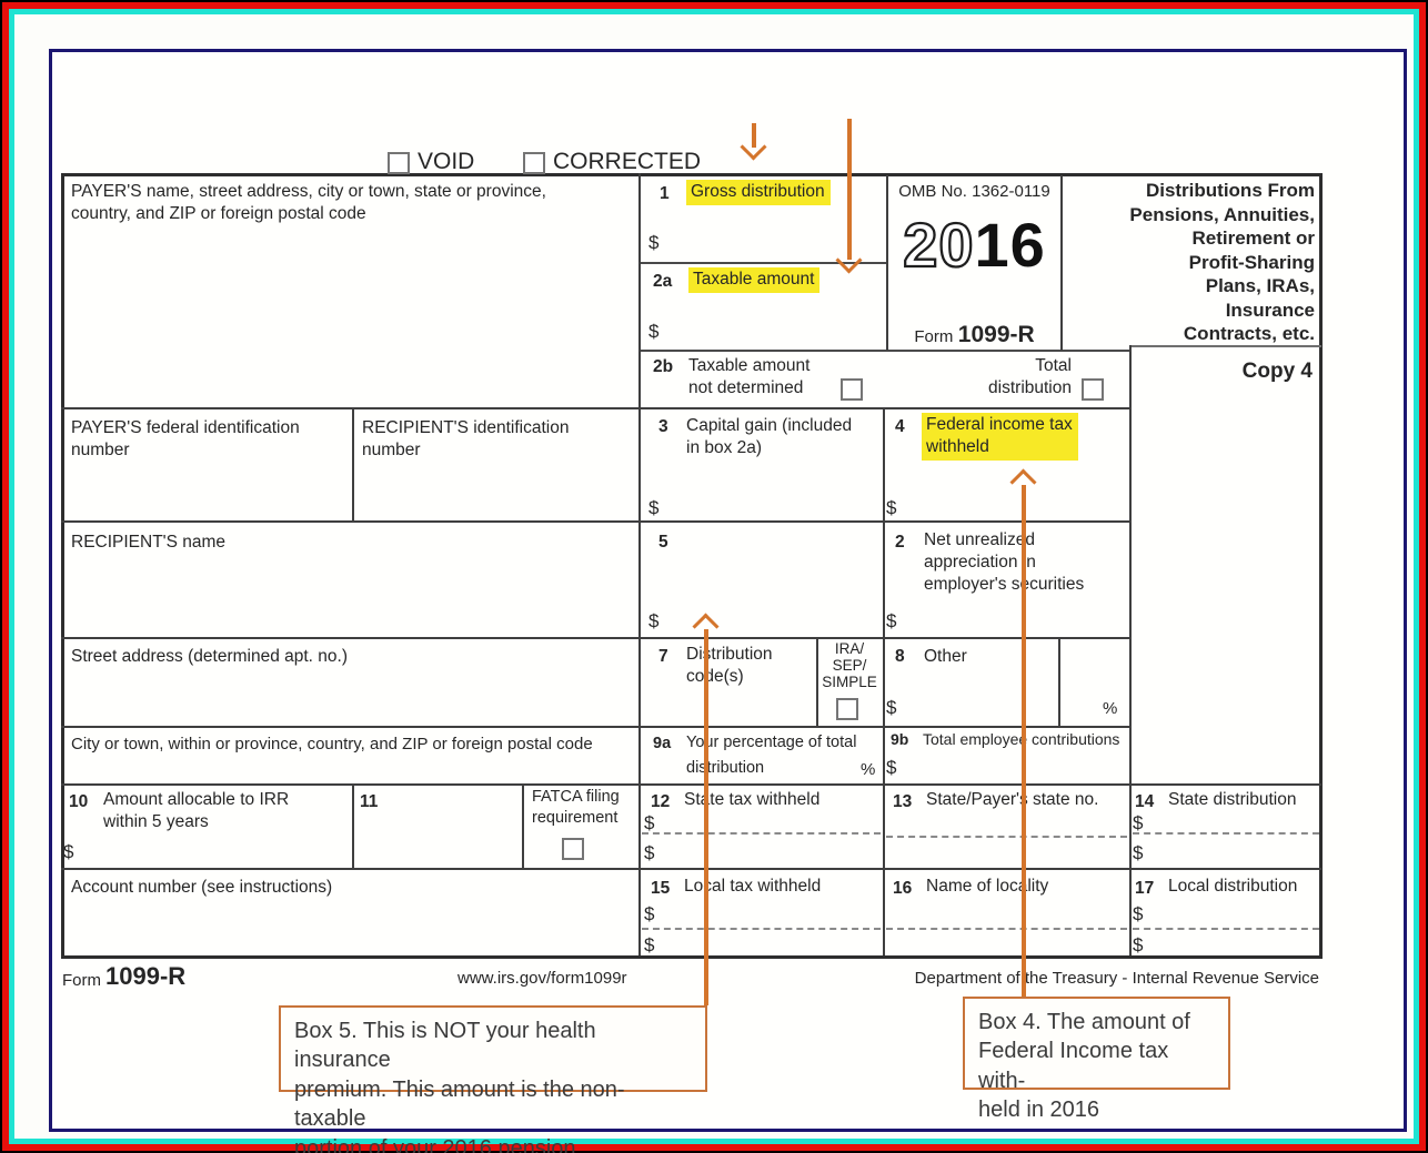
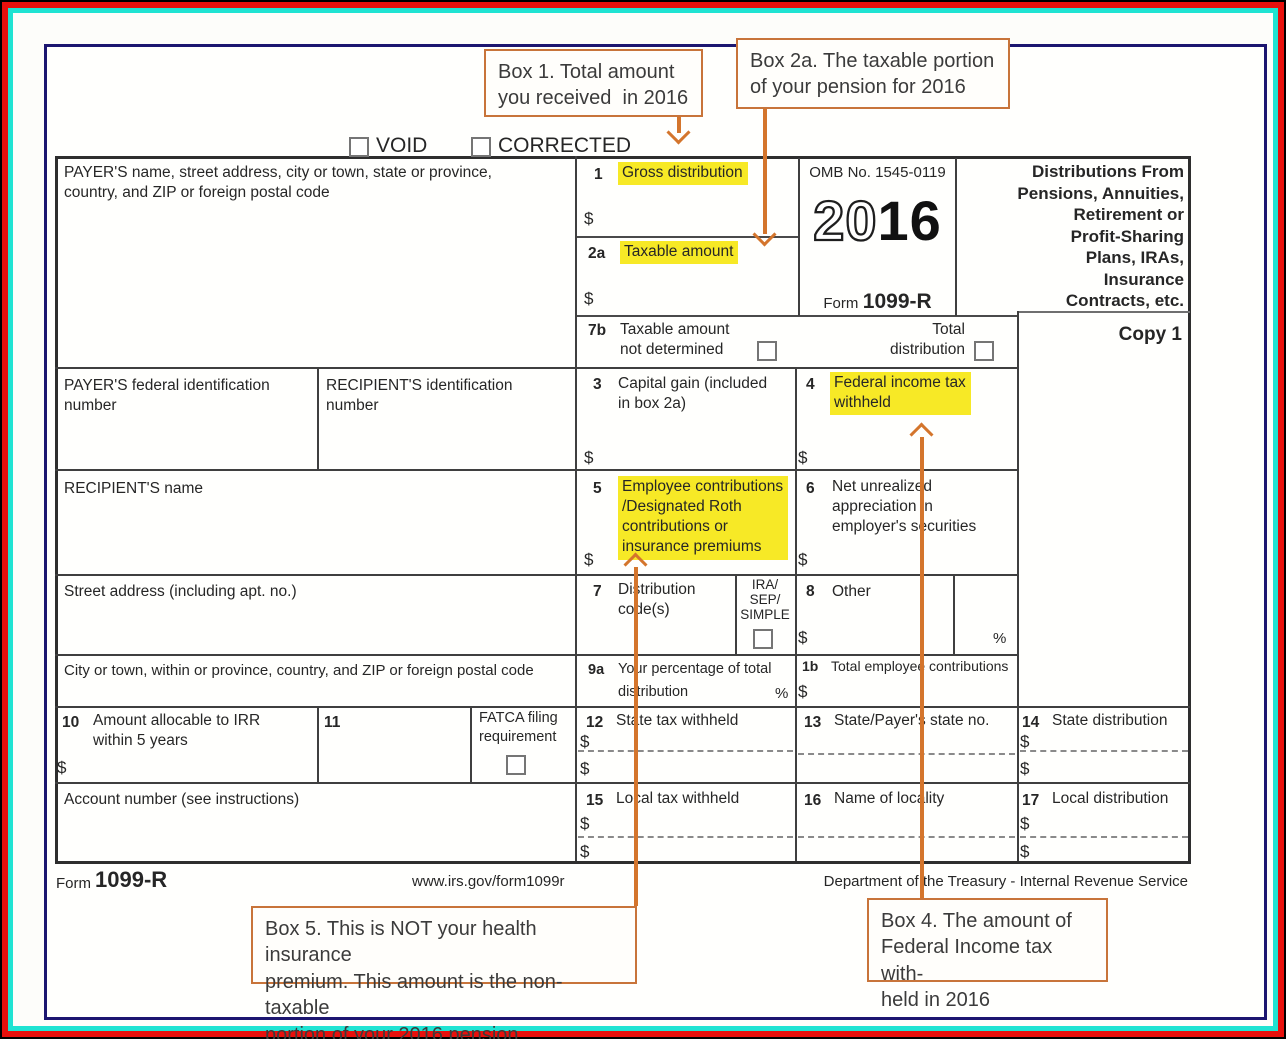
  VOID
  CORRECTED
  PAYER'S name, street address, city or town, state or province,
  country, and ZIP or foreign postal code
  PAYER'S federal identification
  number
  RECIPIENT'S identification
  number
  RECIPIENT'S name
- Street address (determined apt. no.)
+ Street address (including apt. no.)
  City or town, within or province, country, and ZIP or foreign postal code
  Account number (see instructions)
  1
  Gross distribution
  $
  2a
  Taxable amount
  $
- OMB No. 1362-0119
+ OMB No. 1545-0119
  2016
  Form 1099-R
  Distributions From
  Pensions, Annuities,
  Retirement or
  Profit-Sharing
  Plans, IRAs,
  Insurance
  Contracts, etc.
- Copy 4
+ Copy 1
- 2b
+ 7b
  Taxable amount
  not determined
  Total
  distribution
  3
  Capital gain (included
  in box 2a)
  $
  4
  Federal income tax
  withheld
  $
  5
+ Employee contributions
+ /Designated Roth
+ contributions or
+ insurance premiums
  $
- 2
+ 6
  Net unrealizd
  appreciationn
  employer's scurities
  $
  7
  Ditribution
  code(s)
  IRA/
  SEP/
  SIMPLE
  8
  Other
  $
  %
  9a
  Your percentage of total
  distribution
  %
- 9b
+ 1b
  Total employe contributions
  $
  10
  Amount allocable to IRR
  within 5 years
  $
  11
  FATCA filing
  requirement
  12
  Stte tax withheld
  $
  $
  13
  State/Payer' state no.
  14
  State distribution
  $
  $
  15
  Loal tax withheld
  $
  $
  16
  Name of loclity
  17
  Local distribution
  $
  $
  Form
  1099-R
  www.irs.gov/form1099r
  Department of the Treasury - Internal Revenue Service
+ Box 1. Total amount
+ you received in 2016
+ Box 2a. The taxable portion
+ of your pension for 2016
  Box 5. This is NOT your health insurance
  premium. This amount is the non-taxable
  portion of your 2016 pension
  Box 4. The amount of
  Federal Income tax with-
  held in 2016
